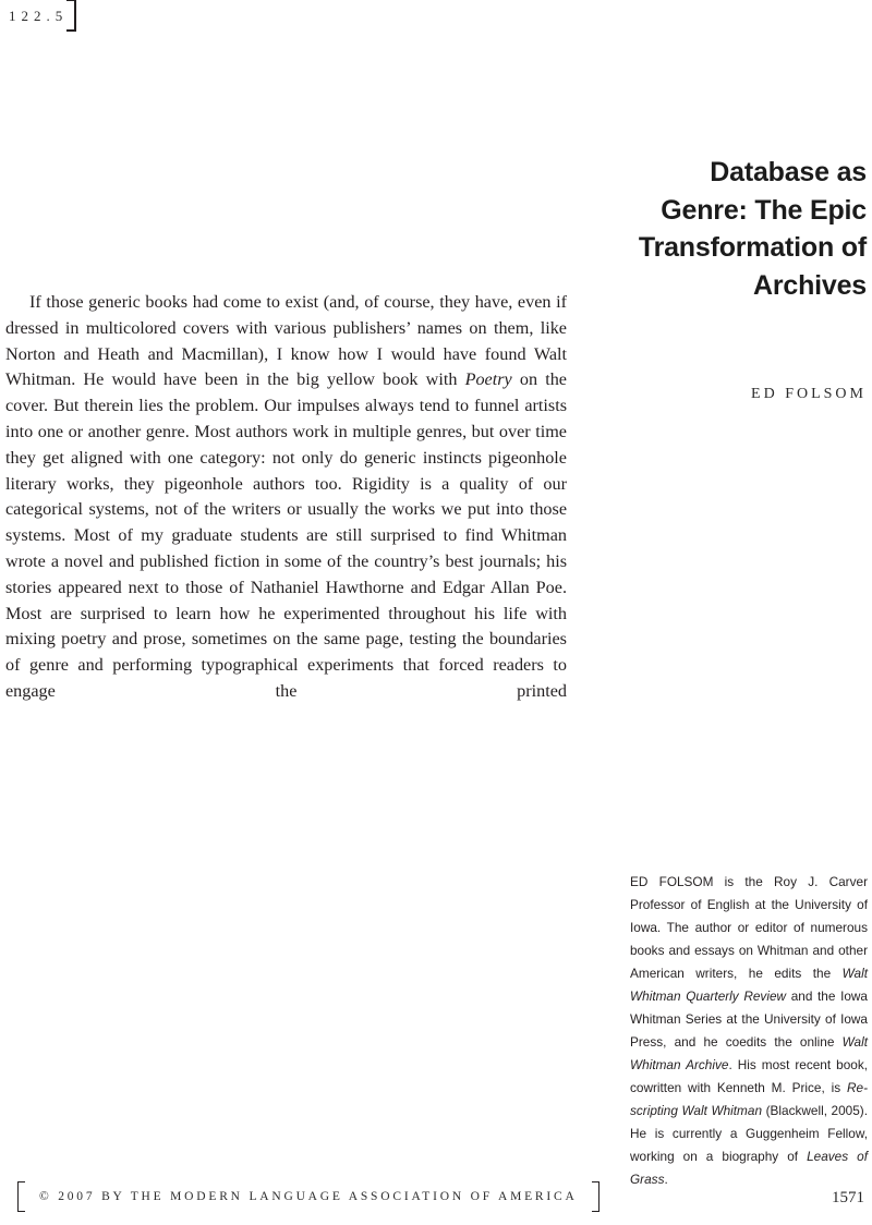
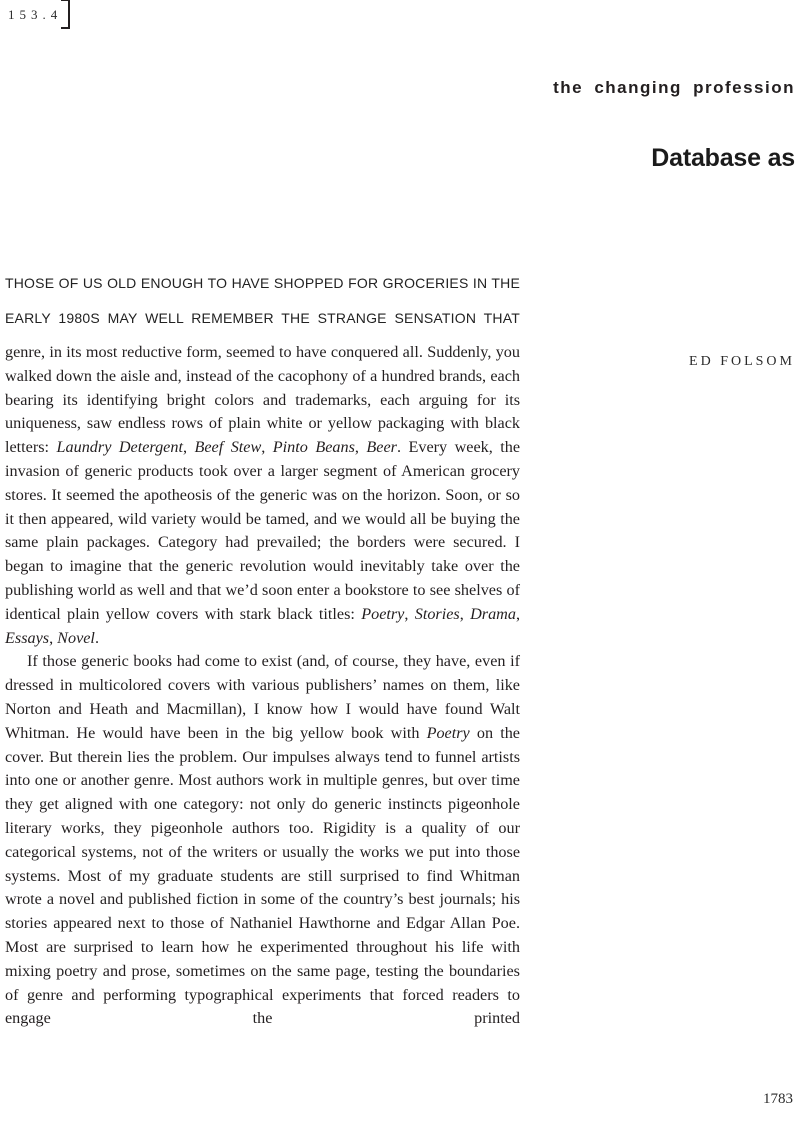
- 122.5
+ 153.4
+ the changing profession
  Database as
- Genre: The Epic
- Transformation of
- Archives
  ED FOLSOM
+ THOSE OF US OLD ENOUGH TO HAVE SHOPPED FOR GROCERIES IN THE EARLY 1980S MAY WELL REMEMBER THE STRANGE SENSATION THAT
+ genre, in its most reductive form, seemed to have conquered all. Suddenly, you walked down the aisle and, instead of the cacophony of a hundred brands, each bearing its identifying bright colors and trademarks, each arguing for its uniqueness, saw endless rows of plain white or yellow packaging with black letters: Laundry Detergent, Beef Stew, Pinto Beans, Beer. Every week, the invasion of generic products took over a larger segment of American grocery stores. It seemed the apotheosis of the generic was on the horizon. Soon, or so it then appeared, wild variety would be tamed, and we would all be buying the same plain packages. Category had prevailed; the borders were secured. I began to imagine that the generic revolution would inevitably take over the publishing world as well and that we’d soon enter a bookstore to see shelves of identical plain yellow covers with stark black titles: Poetry, Stories, Drama, Essays, Novel.
  If those generic books had come to exist (and, of course, they have, even if dressed in multicolored covers with various publishers’ names on them, like Norton and Heath and Macmillan), I know how I would have found Walt Whitman. He would have been in the big yellow book with Poetry on the cover. But therein lies the problem. Our impulses always tend to funnel artists into one or another genre. Most authors work in multiple genres, but over time they get aligned with one category: not only do generic instincts pigeonhole literary works, they pigeonhole authors too. Rigidity is a quality of our categorical systems, not of the writers or usually the works we put into those systems. Most of my graduate students are still surprised to find Whitman wrote a novel and published fiction in some of the country’s best journals; his stories appeared next to those of Nathaniel Hawthorne and Edgar Allan Poe. Most are surprised to learn how he experimented throughout his life with mixing poetry and prose, sometimes on the same page, testing the boundaries of genre and performing typographical experiments that forced readers to engage the printed
- ED FOLSOM is the Roy J. Carver Professor of English at the University of Iowa. The author or editor of numerous books and essays on Whitman and other American writers, he edits the Walt Whitman Quarterly Review and the Iowa Whitman Series at the University of Iowa Press, and he coedits the online Walt Whitman Archive. His most recent book, cowritten with Kenneth M. Price, is Re-scripting Walt Whitman (Blackwell, 2005). He is currently a Guggenheim Fellow, working on a biography of Leaves of Grass.
- © 2007 BY THE MODERN LANGUAGE ASSOCIATION OF AMERICA
- 1571
+ 1783
